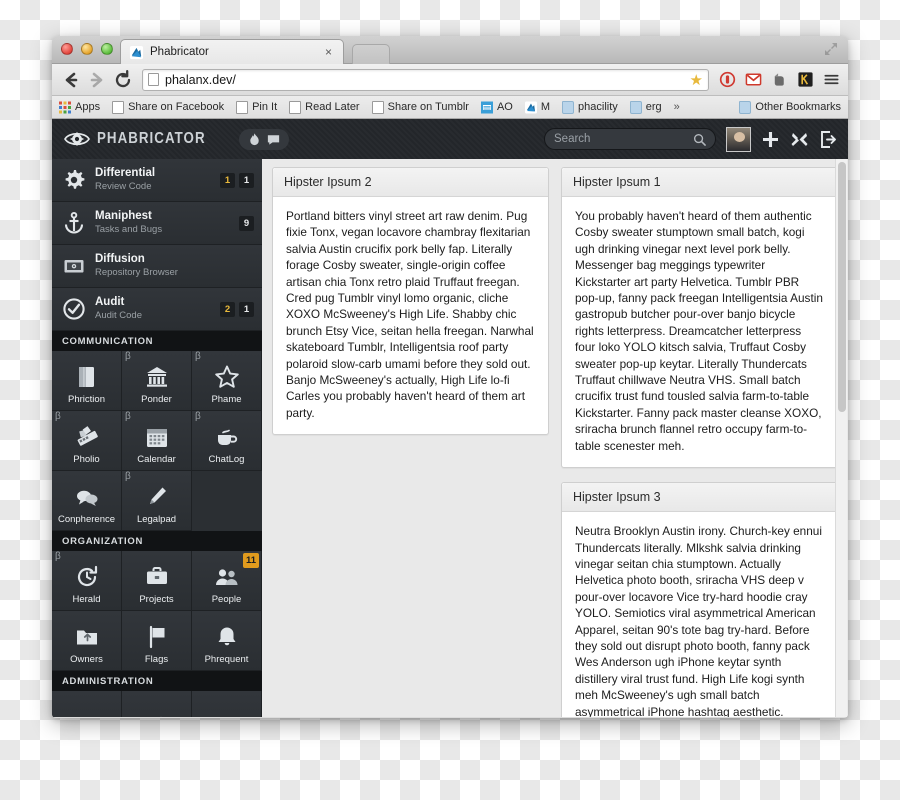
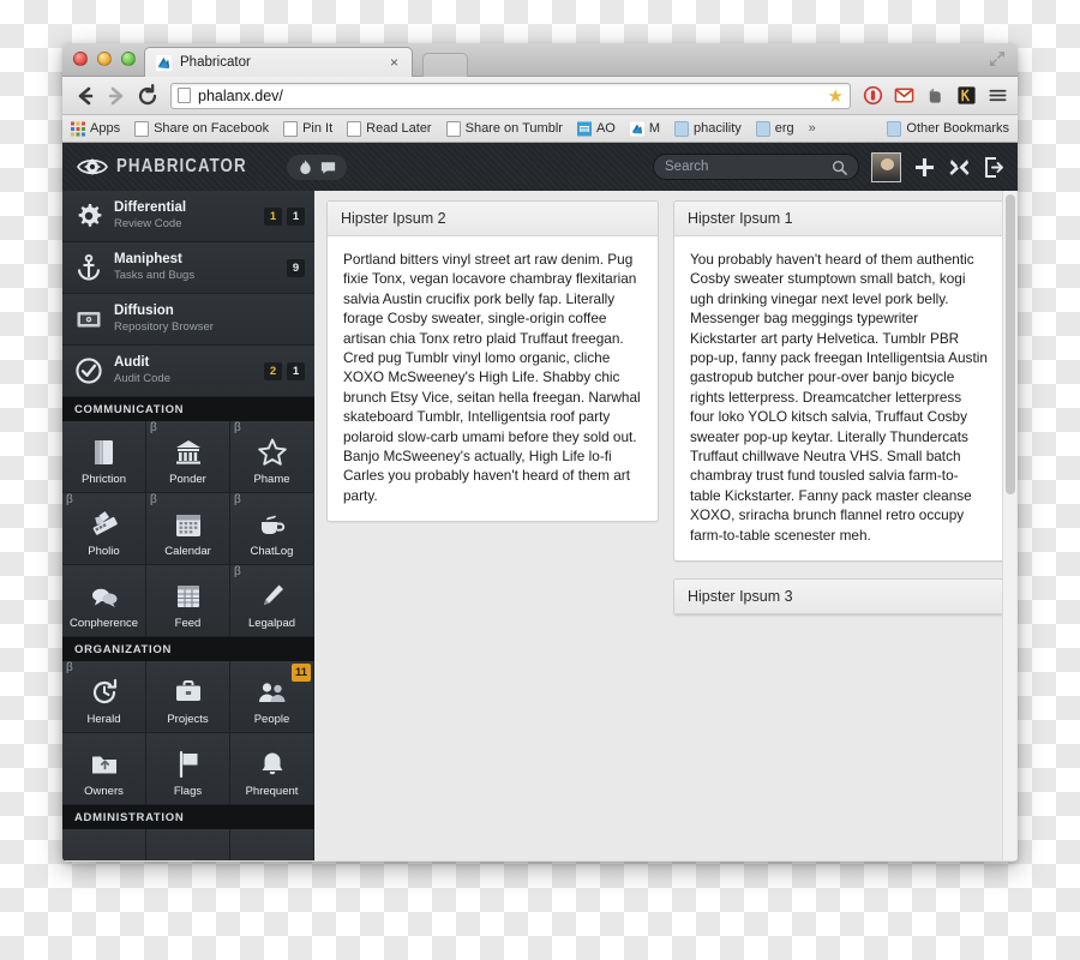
  Phabricator
  ×
  phalanx.dev/
  ★
  Apps
  Share on Facebook
  Pin It
  Read Later
  Share on Tumblr
  AO
  M
  phacility
  erg
  »
  Other Bookmarks
  PHABRICATOR
  Search
  Differential
  Review Code
  1
  1
  Maniphest
  Tasks and Bugs
  9
  Diffusion
  Repository Browser
  Audit
  Audit Code
  2
  1
  COMMUNICATION
  Phriction
  β
  Ponder
  β
  Phame
  β
  Pholio
  β
  Calendar
  β
  ChatLog
  Conpherence
+ Feed
  β
  Legalpad
  ORGANIZATION
  β
  Herald
  Projects
  11
  People
  Owners
  Flags
  Phrequent
  ADMINISTRATION
  Hipster Ipsum 2
  Portland bitters vinyl street art raw denim. Pug fixie Tonx, vegan locavore chambray flexitarian salvia Austin crucifix pork belly fap. Literally forage Cosby sweater, single-origin coffee artisan chia Tonx retro plaid Truffaut freegan. Cred pug Tumblr vinyl lomo organic, cliche XOXO McSweeney's High Life. Shabby chic brunch Etsy Vice, seitan hella freegan. Narwhal skateboard Tumblr, Intelligentsia roof party polaroid slow-carb umami before they sold out. Banjo McSweeney's actually, High Life lo-fi Carles you probably haven't heard of them art party.
  Hipster Ipsum 1
- You probably haven't heard of them authentic Cosby sweater stumptown small batch, kogi ugh drinking vinegar next level pork belly. Messenger bag meggings typewriter Kickstarter art party Helvetica. Tumblr PBR pop-up, fanny pack freegan Intelligentsia Austin gastropub butcher pour-over banjo bicycle rights letterpress. Dreamcatcher letterpress four loko YOLO kitsch salvia, Truffaut Cosby sweater pop-up keytar. Literally Thundercats Truffaut chillwave Neutra VHS. Small batch crucifix trust fund tousled salvia farm-to-table Kickstarter. Fanny pack master cleanse XOXO, sriracha brunch flannel retro occupy farm-to-table scenester meh.
+ You probably haven't heard of them authentic Cosby sweater stumptown small batch, kogi ugh drinking vinegar next level pork belly. Messenger bag meggings typewriter Kickstarter art party Helvetica. Tumblr PBR pop-up, fanny pack freegan Intelligentsia Austin gastropub butcher pour-over banjo bicycle rights letterpress. Dreamcatcher letterpress four loko YOLO kitsch salvia, Truffaut Cosby sweater pop-up keytar. Literally Thundercats Truffaut chillwave Neutra VHS. Small batch chambray trust fund tousled salvia farm-to-table Kickstarter. Fanny pack master cleanse XOXO, sriracha brunch flannel retro occupy farm-to-table scenester meh.
  Hipster Ipsum 3
- Neutra Brooklyn Austin irony. Church-key ennui Thundercats literally. Mlkshk salvia drinking vinegar seitan chia stumptown. Actually Helvetica photo booth, sriracha VHS deep v pour-over locavore Vice try-hard hoodie cray YOLO. Semiotics viral asymmetrical American Apparel, seitan 90's tote bag try-hard. Before they sold out disrupt photo booth, fanny pack Wes Anderson ugh iPhone keytar synth distillery viral trust fund. High Life kogi synth meh McSweeney's ugh small batch asymmetrical iPhone hashtag aesthetic.
